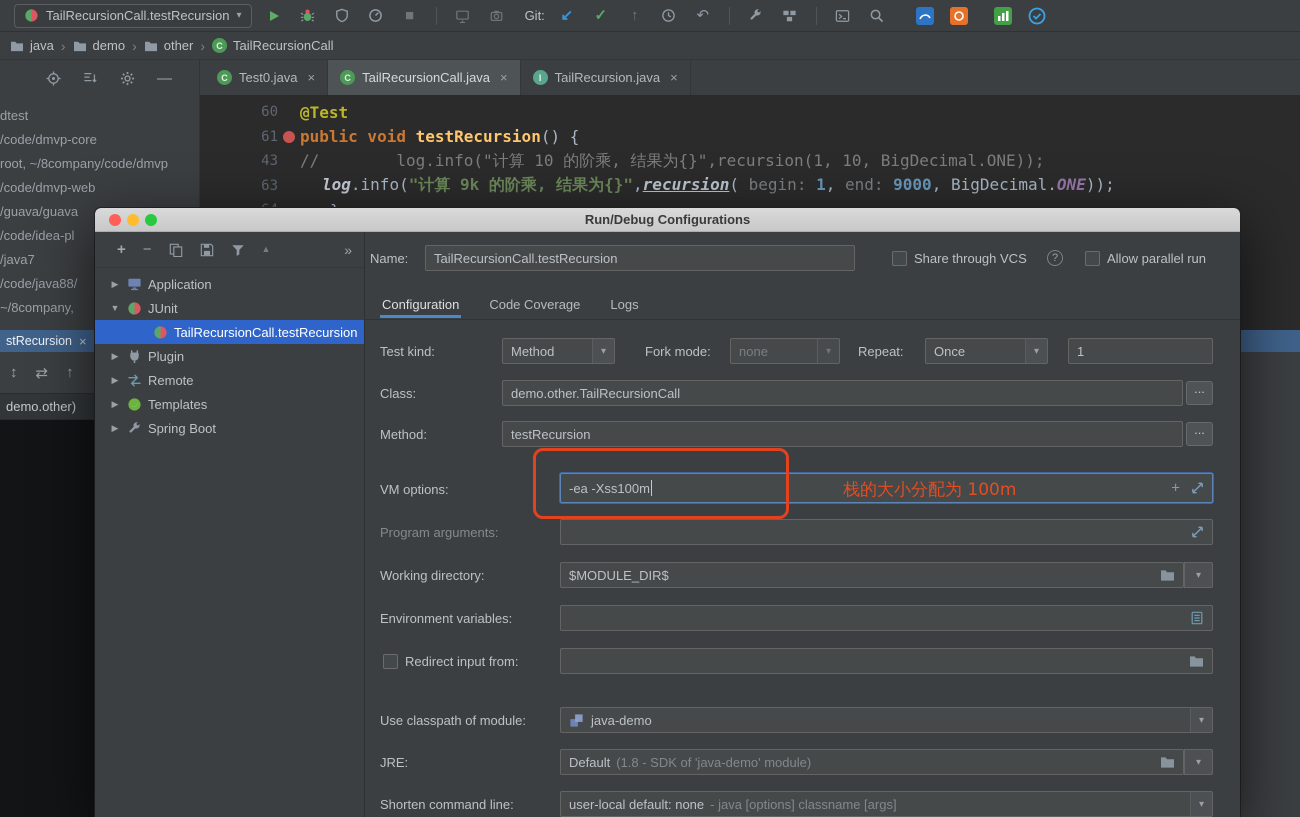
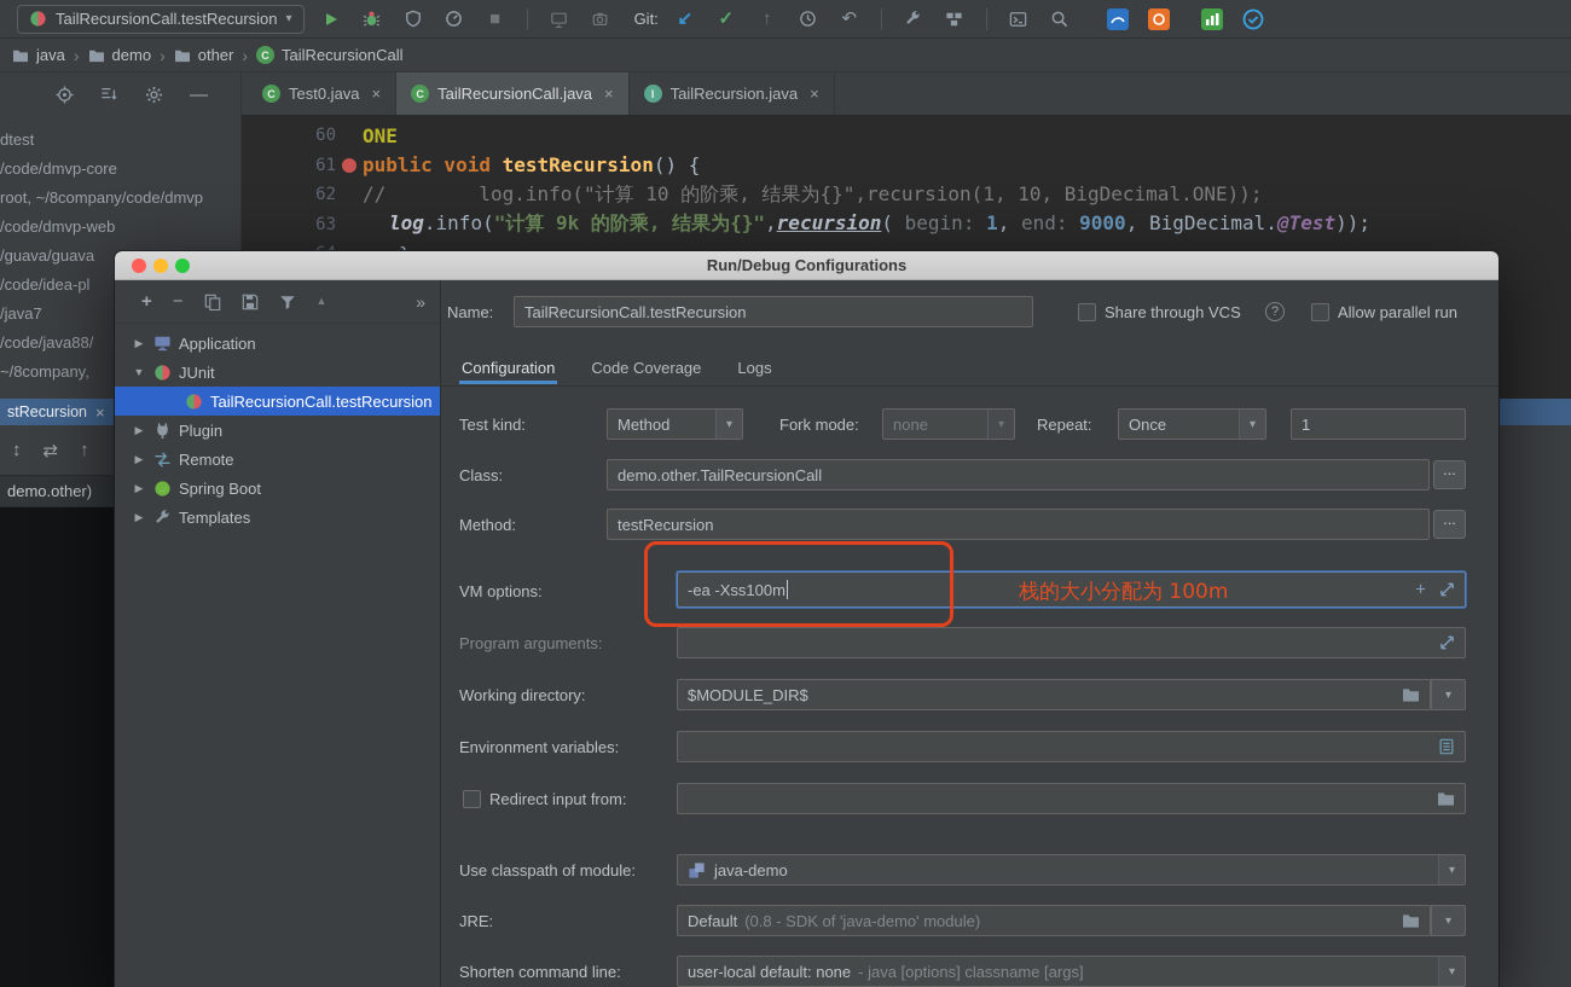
  TailRecursionCall.testRecursion
  ▾
  ■
  Git:
  ↙
  ✓
  ↑
  ↶
  java
  ›
  demo
  ›
  other
  ›
  C
  TailRecursionCall
  —
  dtest
  /code/dmvp-core
  root, ~/8company/code/dmvp
  /code/dmvp-web
  /guava/guava
  /code/idea-pl
  /java7
  /code/java88/
  ~/8company,
  C
  Test0.java
  ×
  C
  TailRecursionCall.java
  ×
  I
  TailRecursion.java
  ×
  60
- @Test
+ ONE
  61
  public void testRecursion() {
- 43
+ 62
  // log.info("计算 10 的阶乘, 结果为{}",recursion(1, 10, BigDecimal.ONE));
  63
- log.info("计算 9k 的阶乘, 结果为{}",recursion( begin: 1, end: 9000, BigDecimal.ONE));
+ log.info("计算 9k 的阶乘, 结果为{}",recursion( begin: 1, end: 9000, BigDecimal.@Test));
  stRecursion
  ×
  ↕
  ⇄
  ↑
  demo.other)
  Run/Debug Configurations
  +
  −
  ▲
  »
  ▶
  Application
  ▼
  JUnit
  TailRecursionCall.testRecursion
  ▶
  Plugin
  ▶
  Remote
  ▶
- Templates
+ Spring Boot
  ▶
- Spring Boot
+ Templates
  Name:
  TailRecursionCall.testRecursion
  Share through VCS
  ?
  Allow parallel run
  Configuration
  Code Coverage
  Logs
  Test kind:
  Method
  ▾
  Fork mode:
  none
  ▾
  Repeat:
  Once
  ▾
  1
  Class:
  demo.other.TailRecursionCall
  ...
  Method:
  testRecursion
  ...
  VM options:
  -ea -Xss100m
  +
  Program arguments:
  Working directory:
  $MODULE_DIR$
  ▾
  Environment variables:
  Redirect input from:
  Use classpath of module:
  java-demo
  ▾
  JRE:
  Default
- (1.8 - SDK of 'java-demo' module)
+ (0.8 - SDK of 'java-demo' module)
  ▾
  Shorten command line:
  user-local default: none
  - java [options] classname [args]
  ▾
  栈的大小分配为 100m
